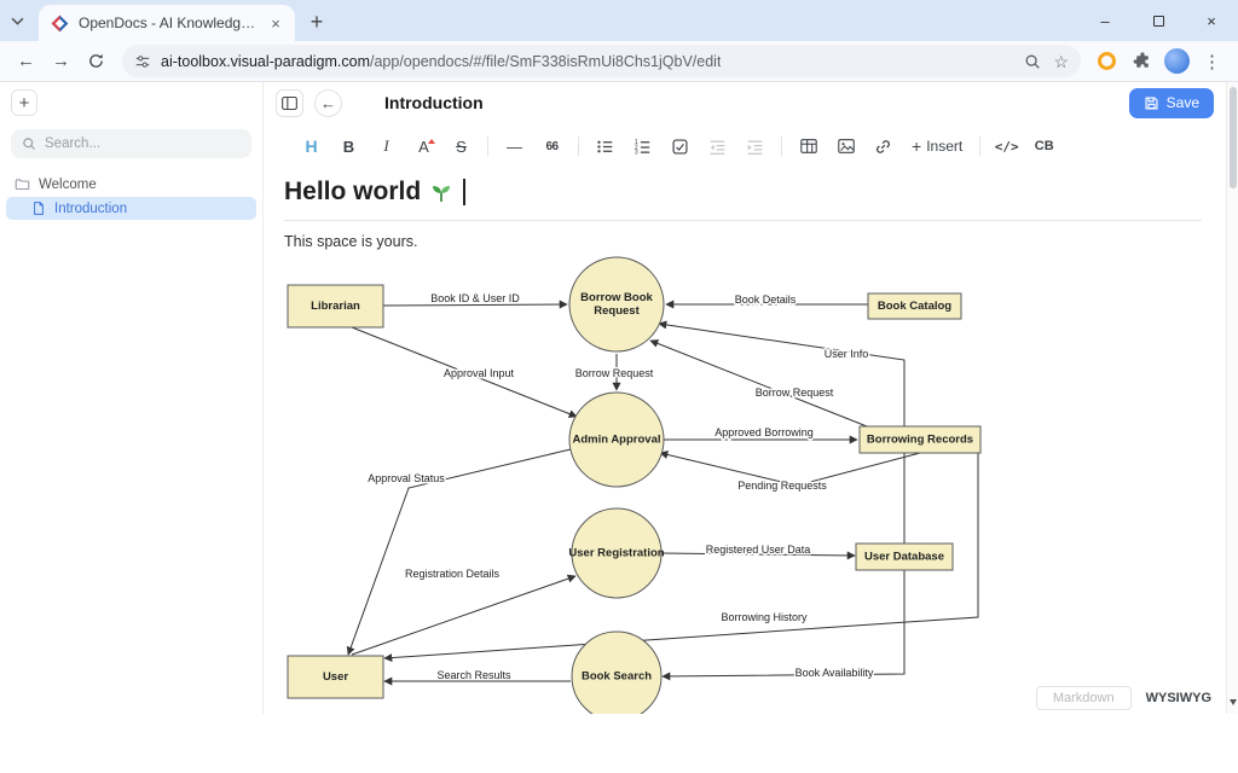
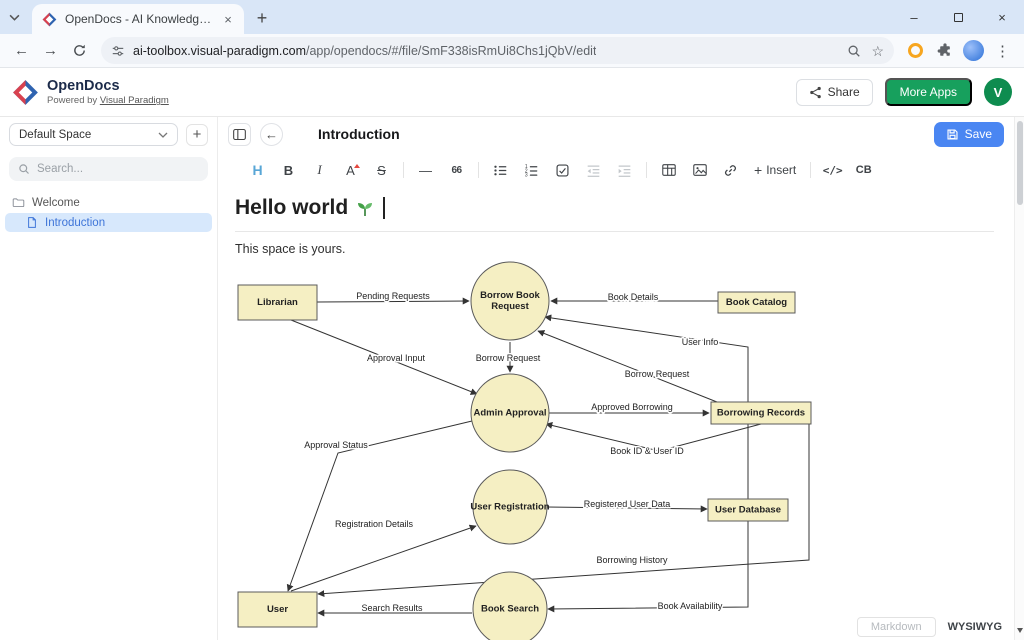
  OpenDocs - AI Knowledge
  ×
  +
  –
  ×
  ←
  →
  ai-toolbox.visual-paradigm.com/app/opendocs/#/file/SmF338isRmUi8Chs1jQbV/edit
  ☆
  ⋮
+ OpenDocs
+ Powered by Visual Paradigm
+ Share
+ More Apps
+ V
+ Default Space
  +
  Search...
  Welcome
  Introduction
  ←
  Introduction
  Save
  H
  B
  I
  A
  S
  —
  66
  +
  Insert
  </>
  CB
  Hello world
  This space is yours.
  Librarian
  Borrow Book
  Request
  Book Catalog
  Admin Approval
  Borrowing Records
  User Registration
  User Database
  Book Search
  User
- Book ID & User ID
+ Pending Requests
  Book Details
  User Info
  Borrow Request
  Borrow Request
  Approval Input
  Approved Borrowing
- Pending Requests
+ Book ID & User ID
  Approval Status
  Registration Details
  Registered User Data
  Borrowing History
  Book Availability
  Search Results
  Markdown
  WYSIWYG
